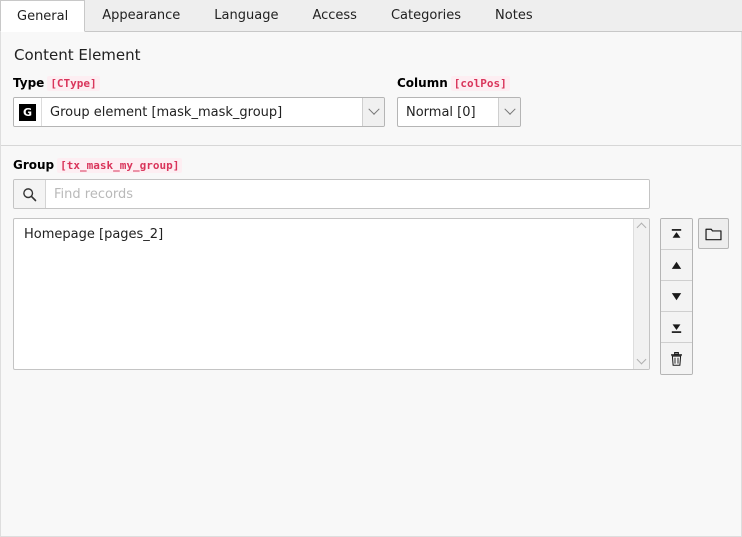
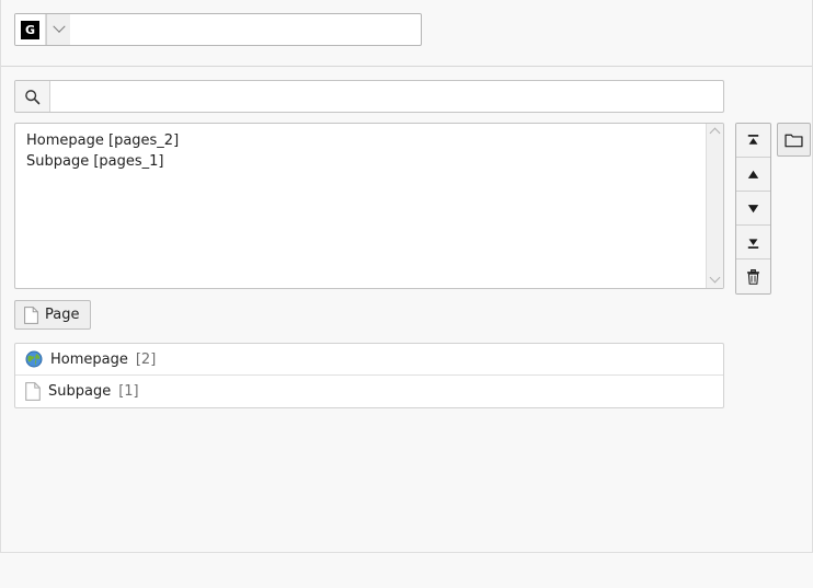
- General
- Appearance
- Language
- Access
- Categories
- Notes
- Content Element
- Type [CType]
  G
- Group element [mask_mask_group]
- Column [colPos]
- Normal [0]
- Group [tx_mask_my_group]
- Find records
  Homepage [pages_2]
+ Subpage [pages_1]
+ Page
+ Homepage
+ [2]
+ Subpage
+ [1]
